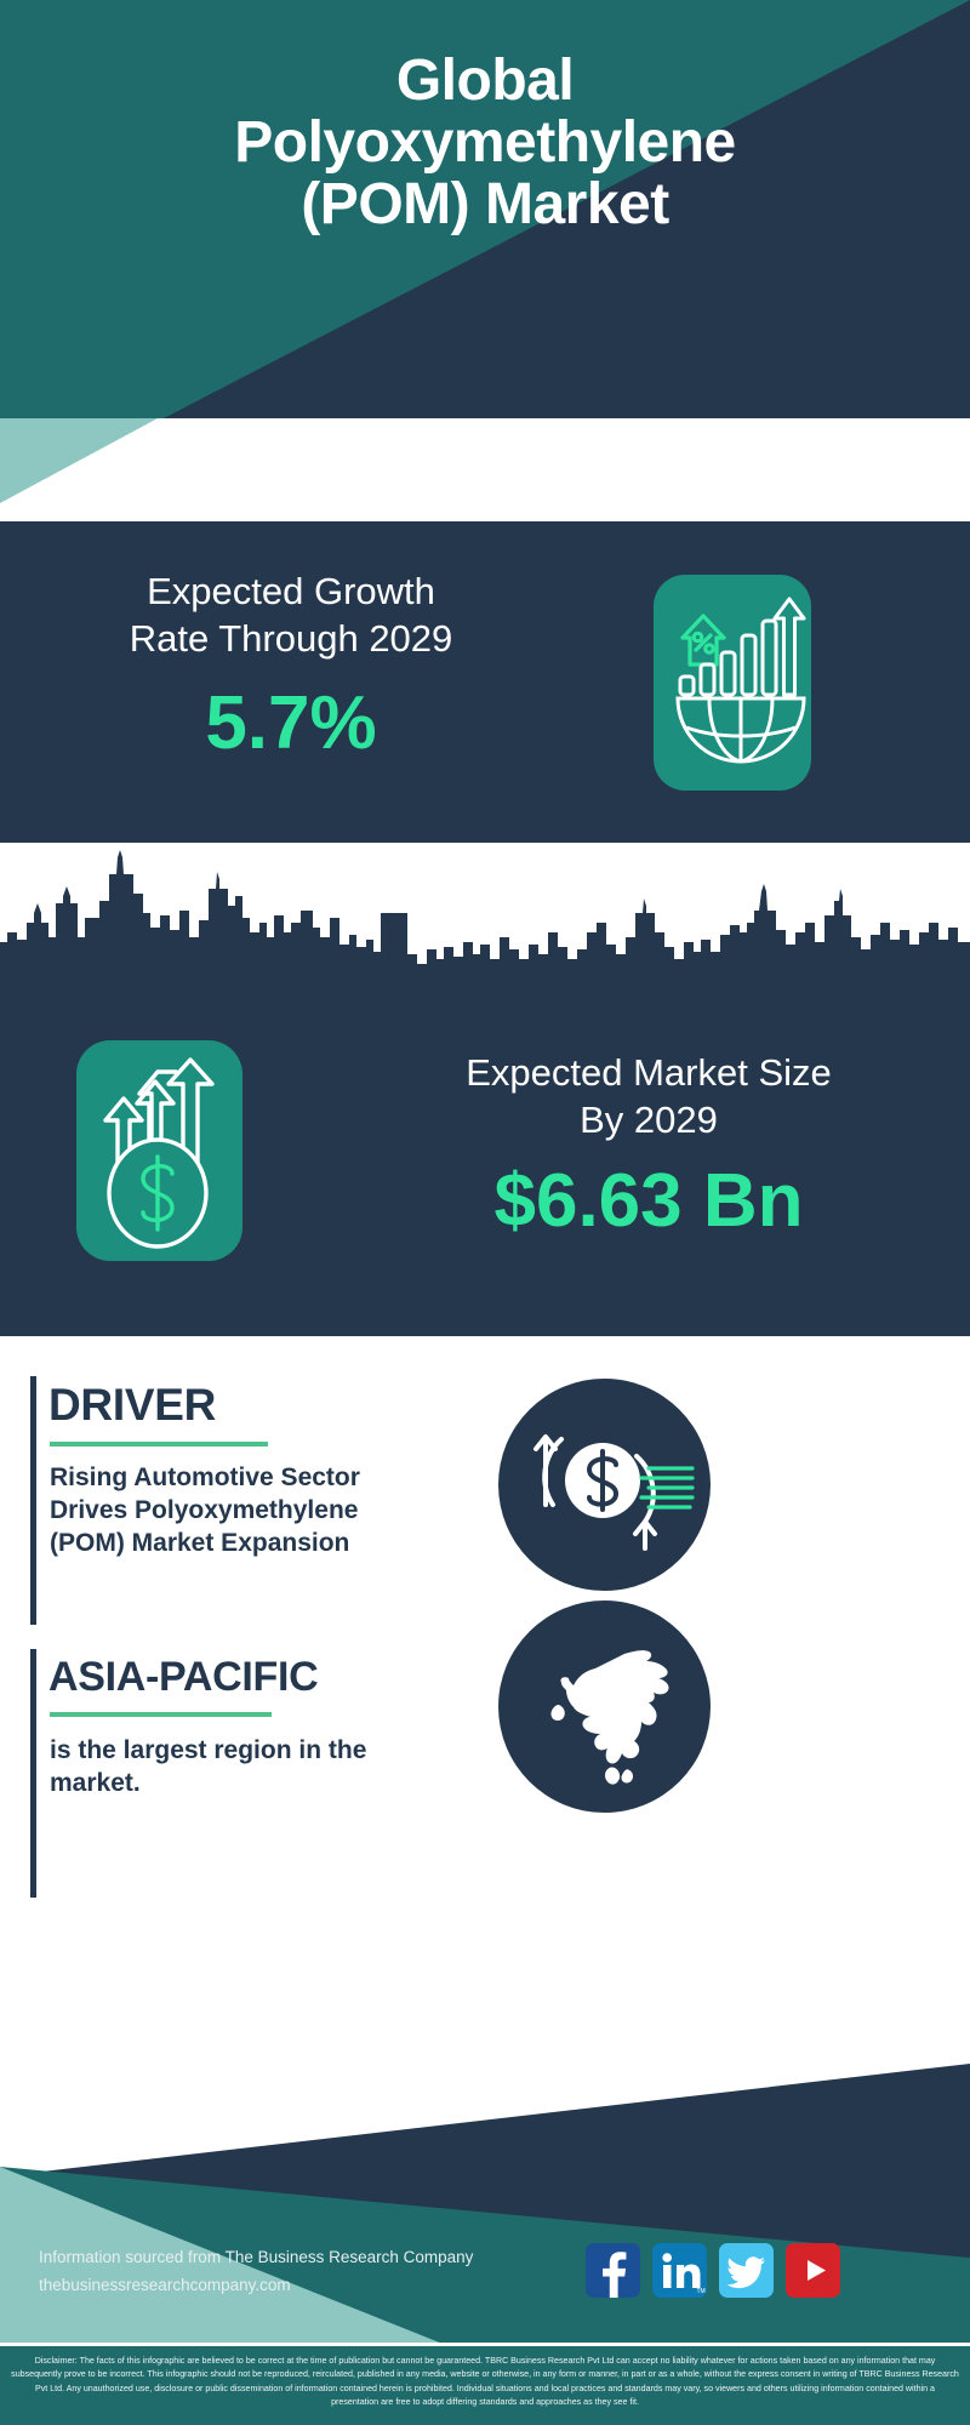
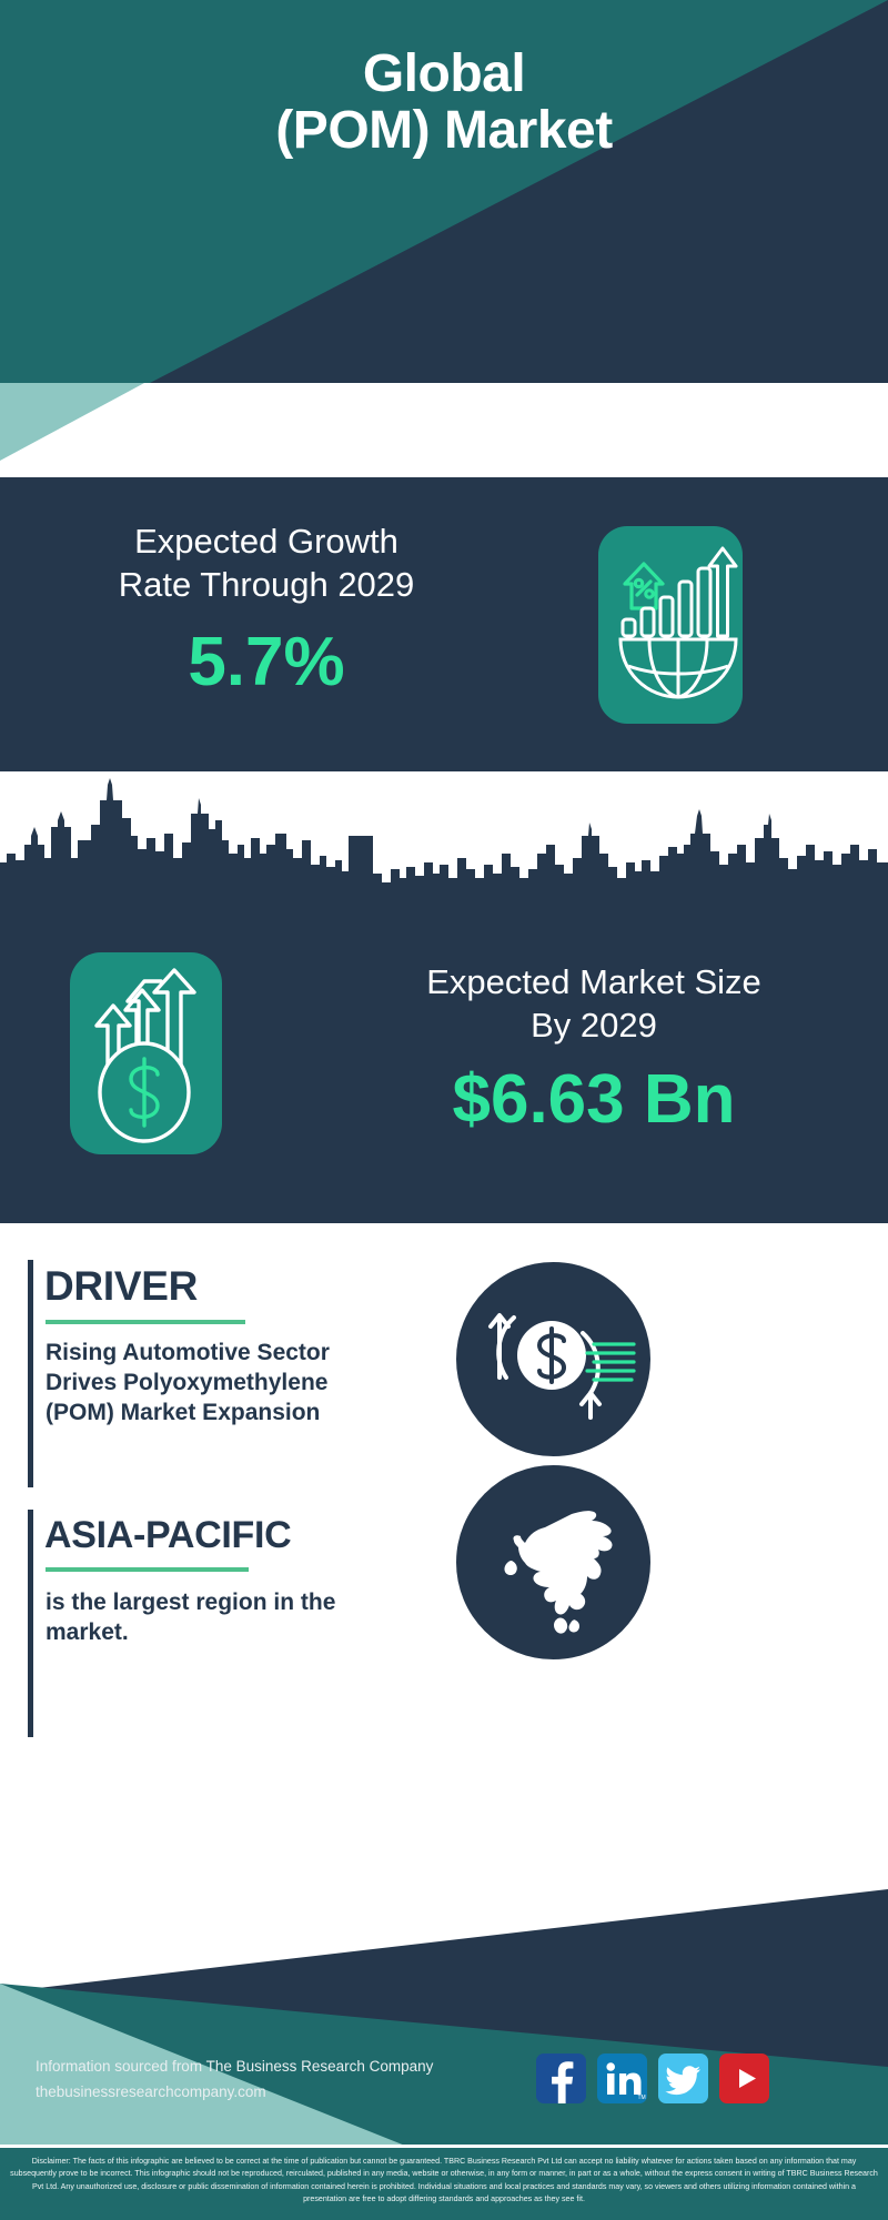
  Global
- Polyoxymethylene
  (POM) Market
  Expected Growth
  Rate Through 2029
  5.7%
  Expected Market Size
  By 2029
  $6.63 Bn
  DRIVER
  Rising Automotive Sector
  Drives Polyoxymethylene
  (POM) Market Expansion
  ASIA-PACIFIC
  is the largest region in the
  market.
  Information sourced from The Business Research Company
  thebusinessresearchcompany.com
  Disclaimer: The facts of this infographic are believed to be correct at the time of publication but cannot be guaranteed. TBRC Business Research Pvt Ltd can accept no liability whatever for actions taken based on any information that may subsequently prove to be incorrect. This infographic should not be reproduced, reirculated, published in any media, website or otherwise, in any form or manner, in part or as a whole, without the express consent in writing of TBRC Business Research Pvt Ltd. Any unauthorized use, disclosure or public dissemination of information contained herein is prohibited. Individual situations and local practices and standards may vary, so viewers and others utilizing information contained within a presentation are free to adopt differing standards and approaches as they see fit.
